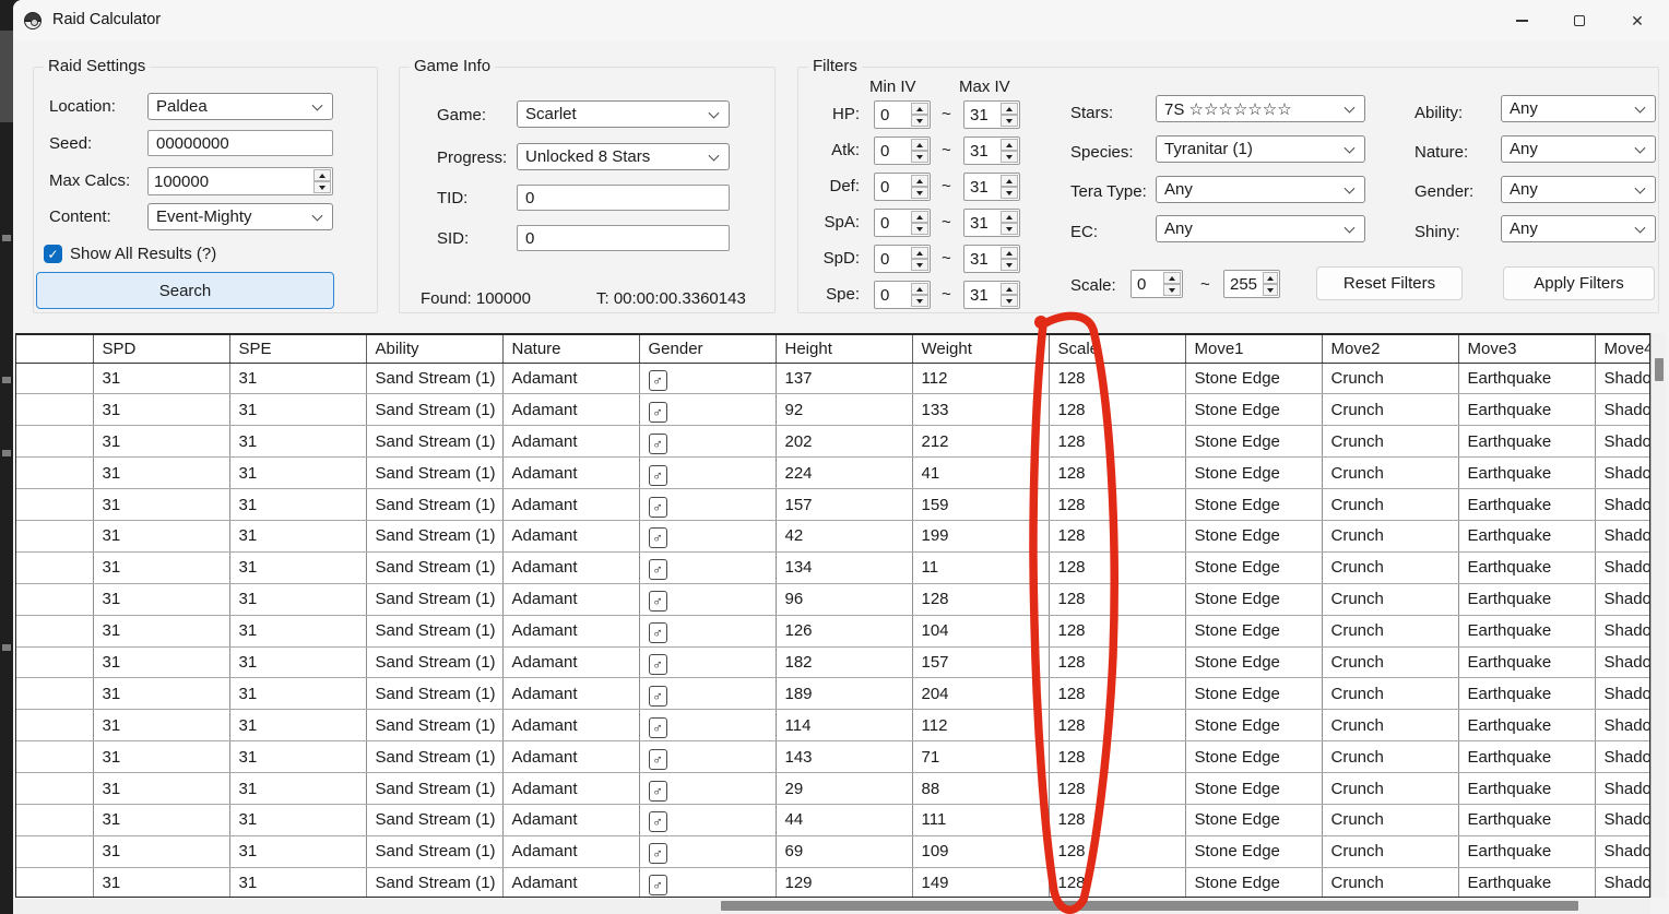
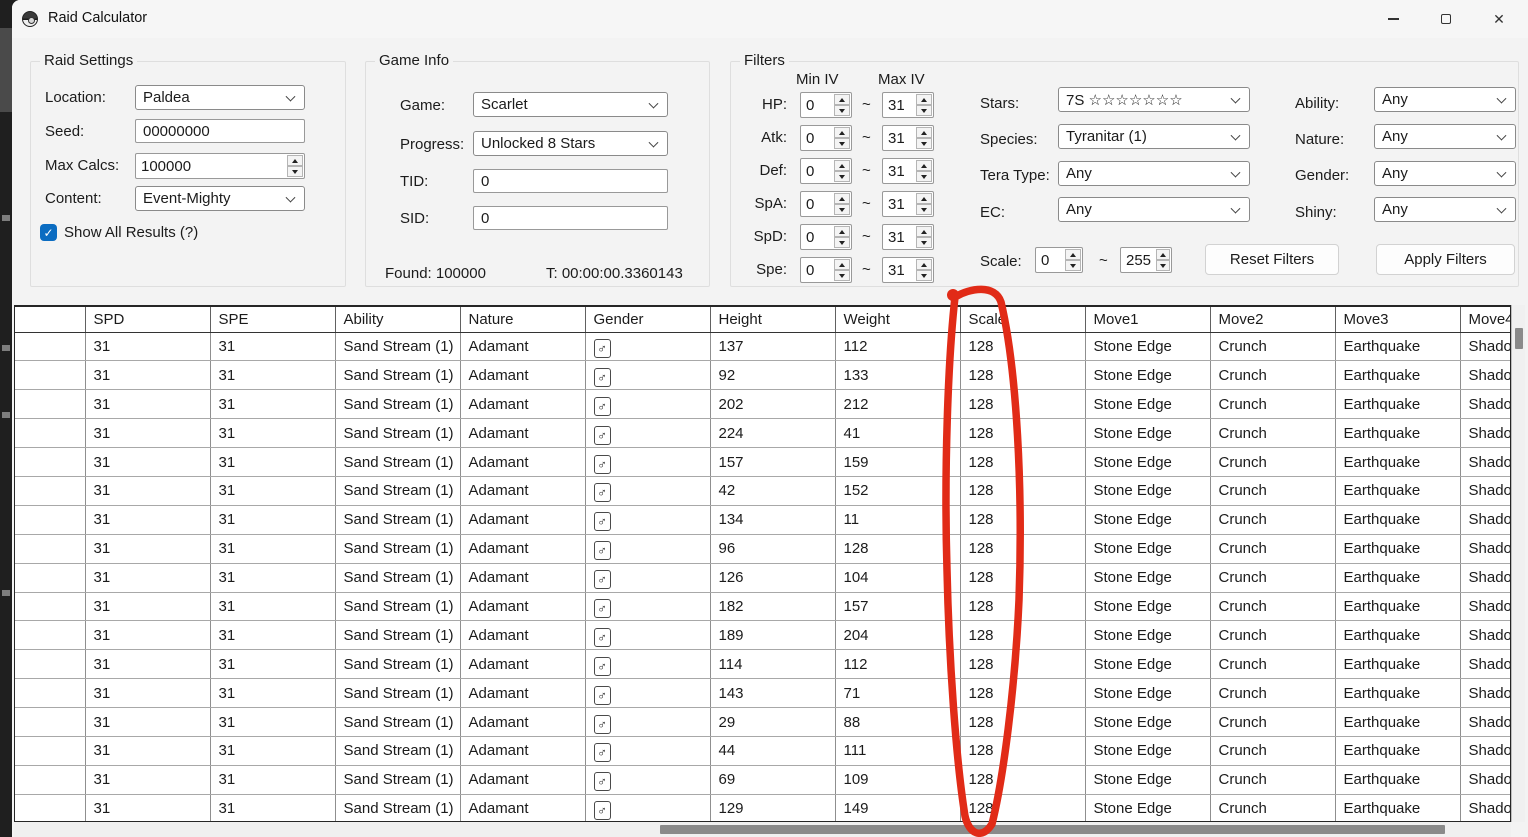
  Raid Calculator
  ✕
  Raid Settings
  Location:
  Paldea
  Seed:
  00000000
  Max Calcs:
  100000
  Content:
  Event-Mighty
  ✓
  Show All Results (?)
- Search
  Game Info
  Game:
  Scarlet
  Progress:
  Unlocked 8 Stars
  TID:
  0
  SID:
  0
  Found: 100000
  T: 00:00:00.3360143
  Filters
  Min IV
  Max IV
  HP:
  0
  ~
  31
  Atk:
  0
  ~
  31
  Def:
  0
  ~
  31
  SpA:
  0
  ~
  31
  SpD:
  0
  ~
  31
  Spe:
  0
  ~
  31
  Stars:
  7S ☆☆☆☆☆☆☆
  Species:
  Tyranitar (1)
  Tera Type:
  Any
  EC:
  Any
  Scale:
  0
  ~
  255
  Reset Filters
  Apply Filters
  Ability:
  Any
  Nature:
  Any
  Gender:
  Any
  Shiny:
  Any
  	SPD	SPE	Ability	Nature	Gender	Height	Weight	Scal	Move1	Move2	Move3	Move4
  	31	31	Sand Stream (1)	Adamant	♂	137	112	128	Stone Edge	Crunch	Earthquake	Shado
  	31	31	Sand Stream (1)	Adamant	♂	92	133	128	Stone Edge	Crunch	Earthquake	Shado
  	31	31	Sand Stream (1)	Adamant	♂	202	212	128	Stone Edge	Crunch	Earthquake	Shado
  	31	31	Sand Stream (1)	Adamant	♂	224	41	128	Stone Edge	Crunch	Earthquake	Shado
  	31	31	Sand Stream (1)	Adamant	♂	157	159	128	Stone Edge	Crunch	Earthquake	Shado
- 	31	31	Sand Stream (1)	Adamant	♂	42	199	128	Stone Edge	Crunch	Earthquake	Shado
+ 	31	31	Sand Stream (1)	Adamant	♂	42	152	128	Stone Edge	Crunch	Earthquake	Shado
  	31	31	Sand Stream (1)	Adamant	♂	134	11	128	Stone Edge	Crunch	Earthquake	Shado
  	31	31	Sand Stream (1)	Adamant	♂	96	128	128	Stone Edge	Crunch	Earthquake	Shado
  	31	31	Sand Stream (1)	Adamant	♂	126	104	128	Stone Edge	Crunch	Earthquake	Shado
  	31	31	Sand Stream (1)	Adamant	♂	182	157	128	Stone Edge	Crunch	Earthquake	Shado
  	31	31	Sand Stream (1)	Adamant	♂	189	204	128	Stone Edge	Crunch	Earthquake	Shado
  	31	31	Sand Stream (1)	Adamant	♂	114	112	128	Stone Edge	Crunch	Earthquake	Shado
  	31	31	Sand Stream (1)	Adamant	♂	143	71	128	Stone Edge	Crunch	Earthquake	Shado
  	31	31	Sand Stream (1)	Adamant	♂	29	88	128	Stone Edge	Crunch	Earthquake	Shado
  	31	31	Sand Stream (1)	Adamant	♂	44	111	128	Stone Edge	Crunch	Earthquake	Shado
  	31	31	Sand Stream (1)	Adamant	♂	69	109	128	Stone Edge	Crunch	Earthquake	Shado
  	31	31	Sand Stream (1)	Adamant	♂	129	149	128	Stone Edge	Crunch	Earthquake	Shado
